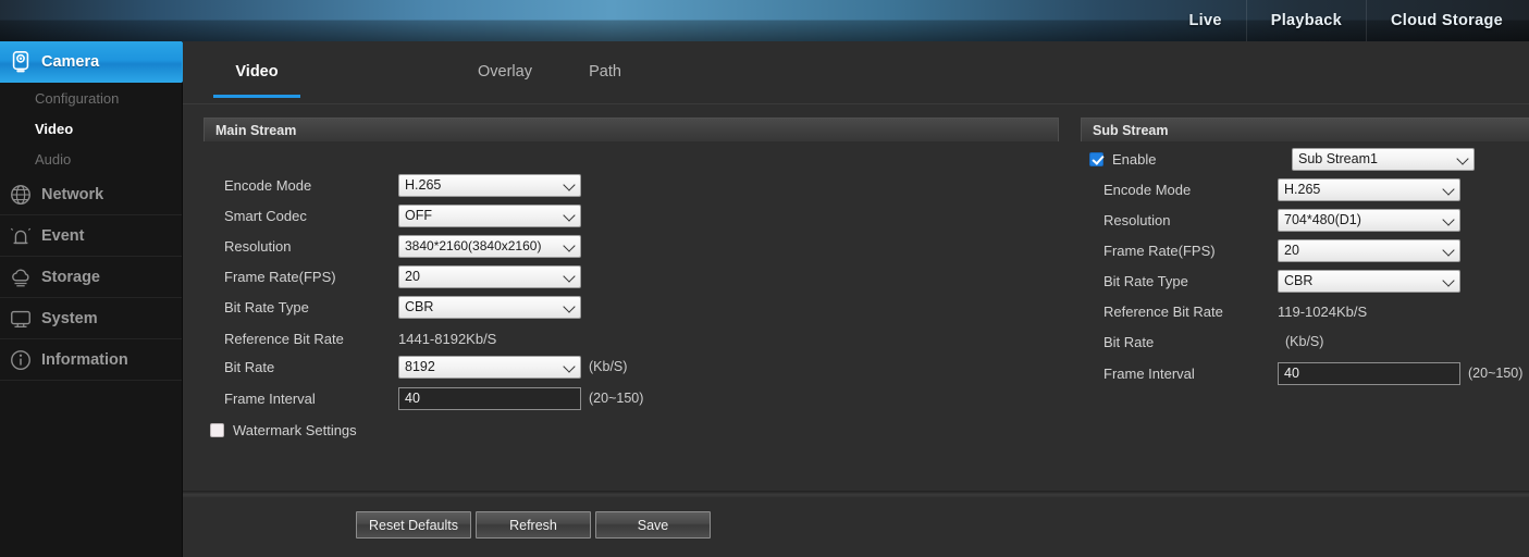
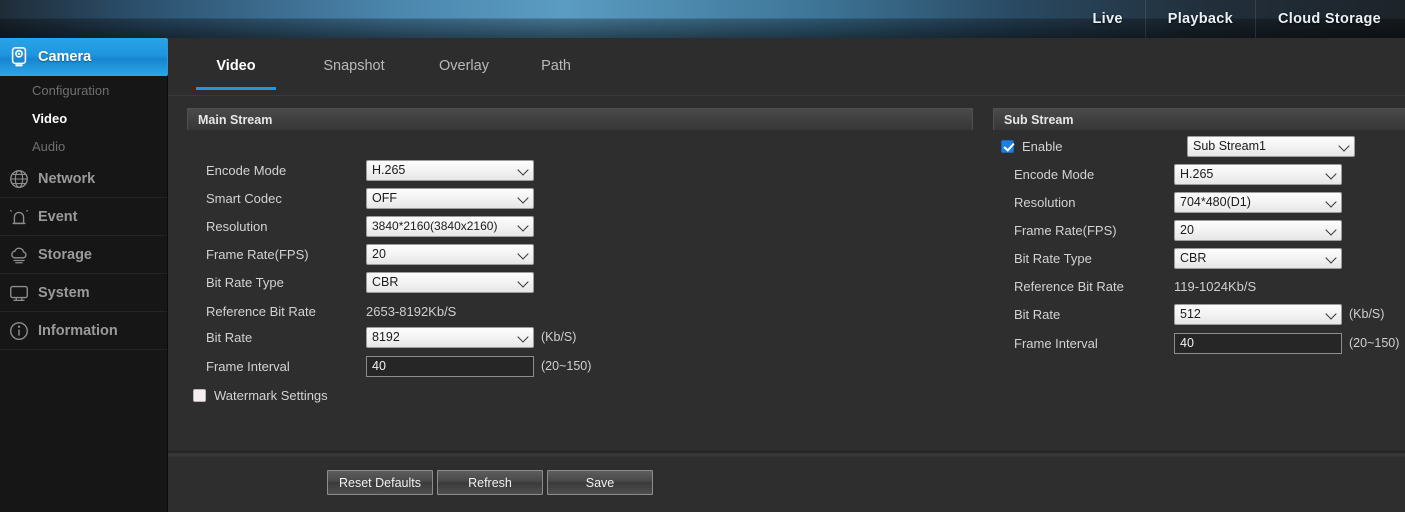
  Live
  Playback
  Cloud Storage
  Camera
  Configuration
  Video
  Audio
  Network
  Event
  Storage
  System
  Information
  Video
+ Snapshot
  Overlay
  Path
  Main Stream
  Encode Mode
  H.265
  Smart Codec
  OFF
  Resolution
  3840*2160(3840x2160)
  Frame Rate(FPS)
  20
  Bit Rate Type
  CBR
  Reference Bit Rate
- 1441-8192Kb/S
+ 2653-8192Kb/S
  Bit Rate
  8192
  (Kb/S)
  Frame Interval
  40
  (20~150)
  Watermark Settings
  Sub Stream
  Enable
  Sub Stream1
  Encode Mode
  H.265
  Resolution
  704*480(D1)
  Frame Rate(FPS)
  20
  Bit Rate Type
  CBR
  Reference Bit Rate
  119-1024Kb/S
  Bit Rate
+ 512
  (Kb/S)
  Frame Interval
  40
  (20~150)
  Reset Defaults
  Refresh
  Save
